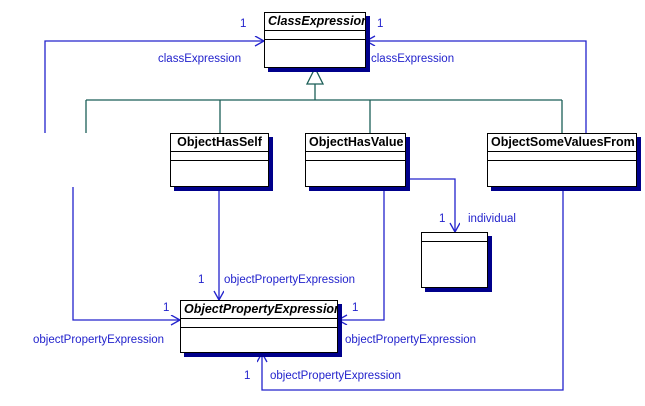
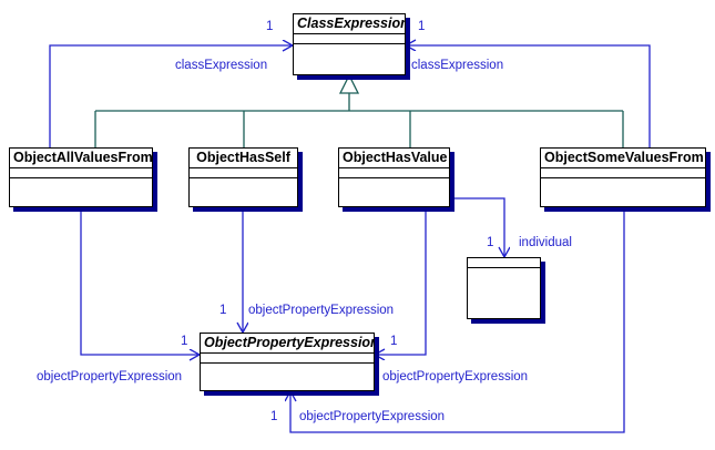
  ClassExpression
+ ObjectAllValuesFrom
  ObjectHasSelf
  ObjectHasValue
  ObjectSomeValuesFrom
  ObjectPropertyExpressio
  1
  classExpression
  1
  classExpression
  1
  individual
  1
  objectPropertyExpression
  1
  objectPropertyExpression
  1
  objectPropertyExpression
  1
  objectPropertyExpression
